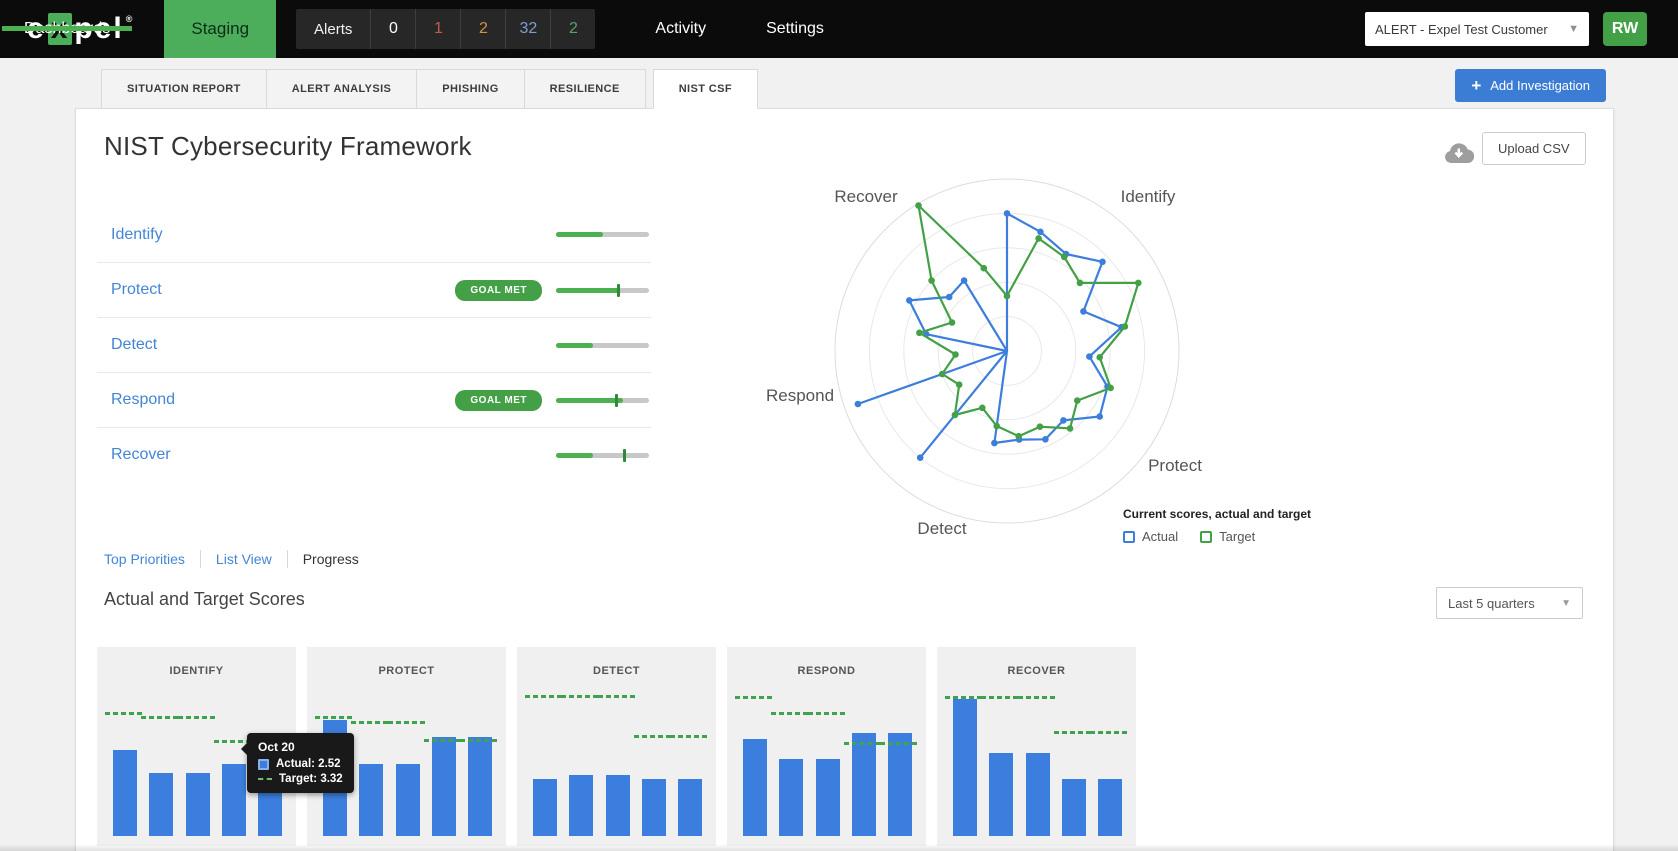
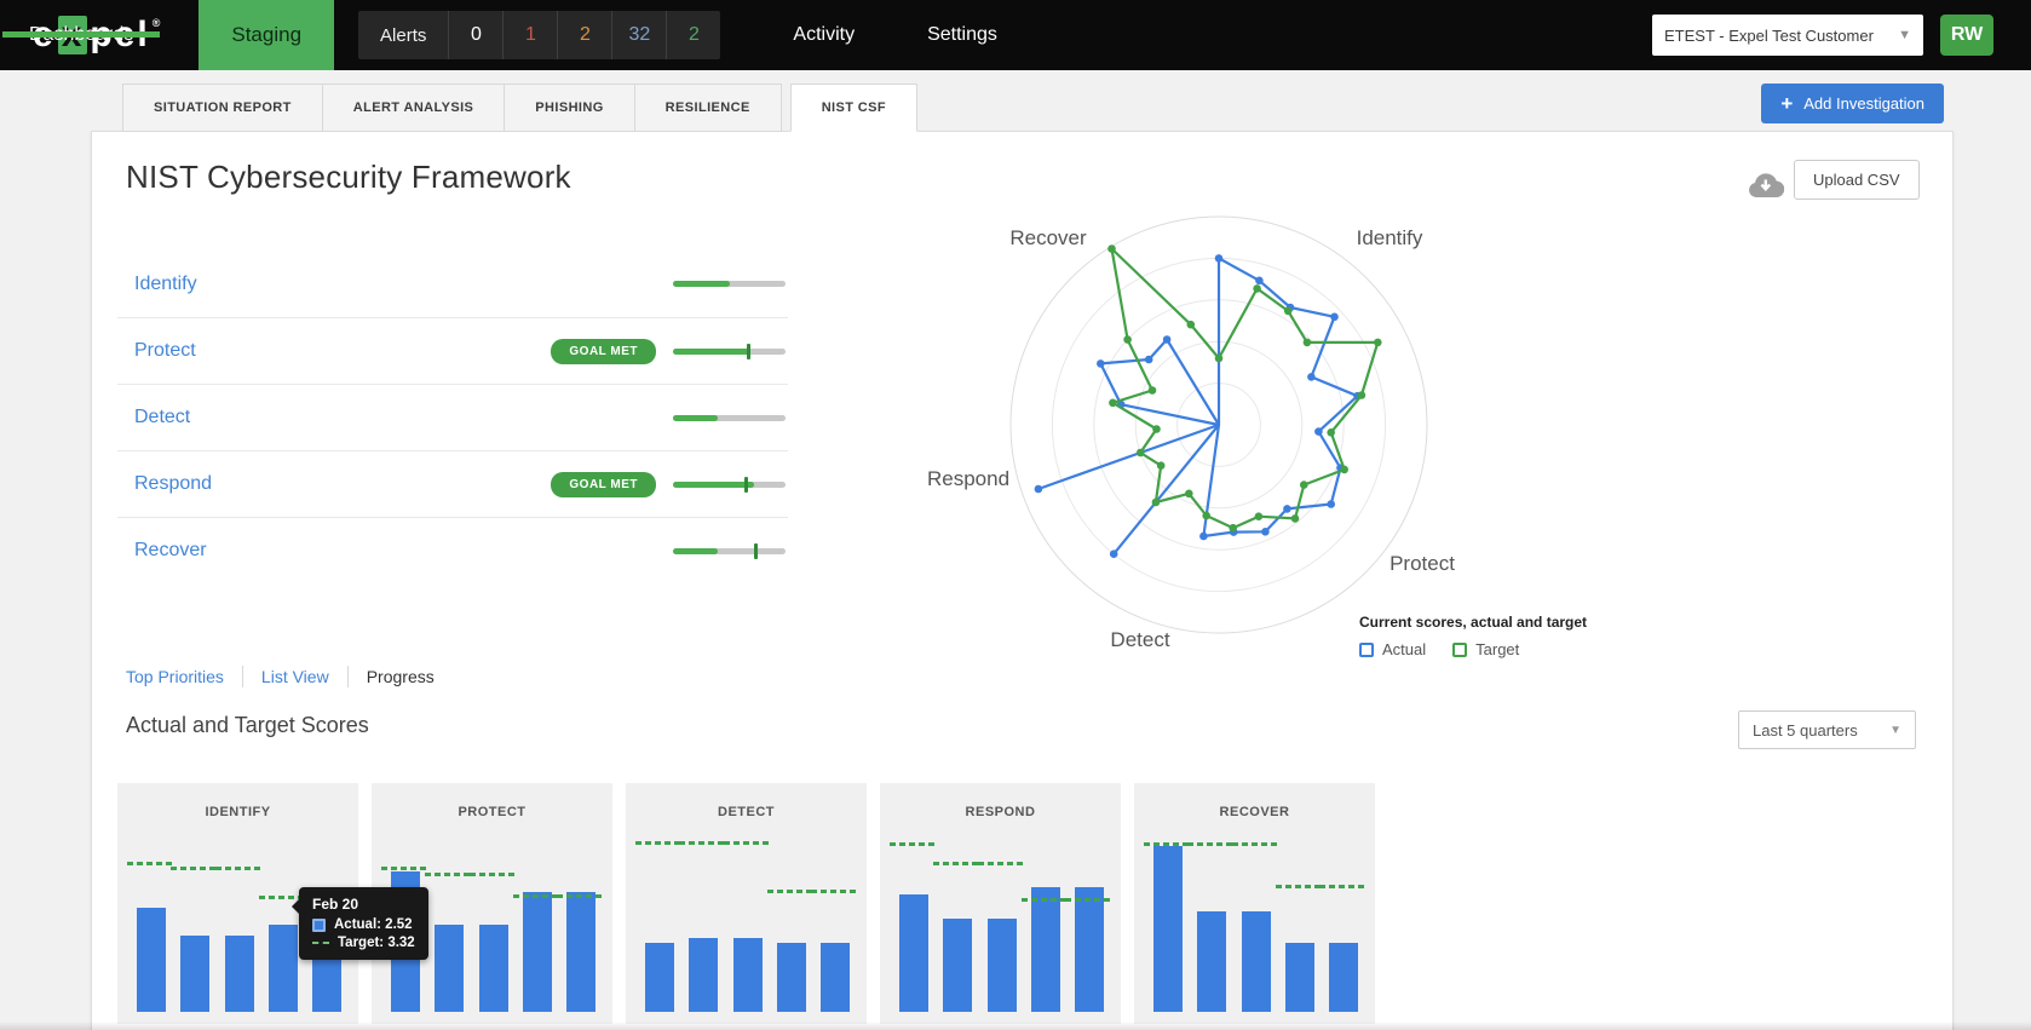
  ®
  Staging
  Dashboards
  Alerts
  0
  1
  2
  32
  2
  Activity
  Settings
- ALERT - Expel Test Customer
+ ETEST - Expel Test Customer
  ▼
  RW
  SITUATION REPORT
  ALERT ANALYSIS
  PHISHING
  RESILIENCE
  NIST CSF
  +
  Add Investigation
  NIST Cybersecurity Framework
  Upload CSV
  Identify
  Protect
  GOAL MET
  Detect
  Respond
  GOAL MET
  Recover
  Recover
  Identify
  Respond
  Protect
  Detect
  Current scores, actual and target
  Actual
  Target
  Top Priorities
  List View
  Progress
  Actual and Target Scores
  Last 5 quarters
  ▼
- Oct 20
+ Feb 20
  Actual: 2.52
  Target: 3.32
  IDENTIFY
  PROTECT
  DETECT
  RESPOND
  RECOVER
